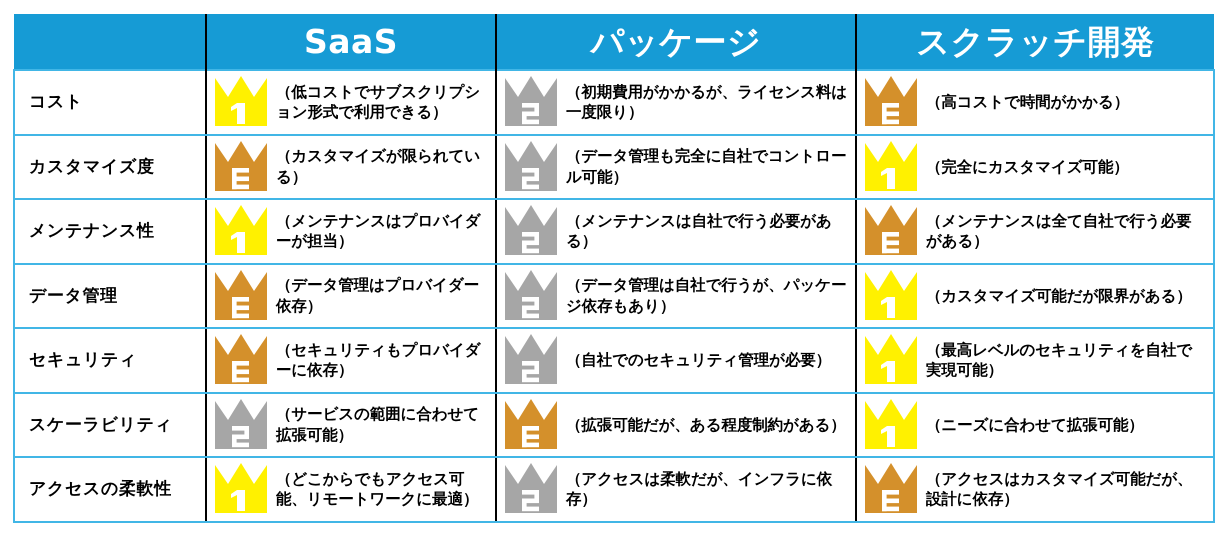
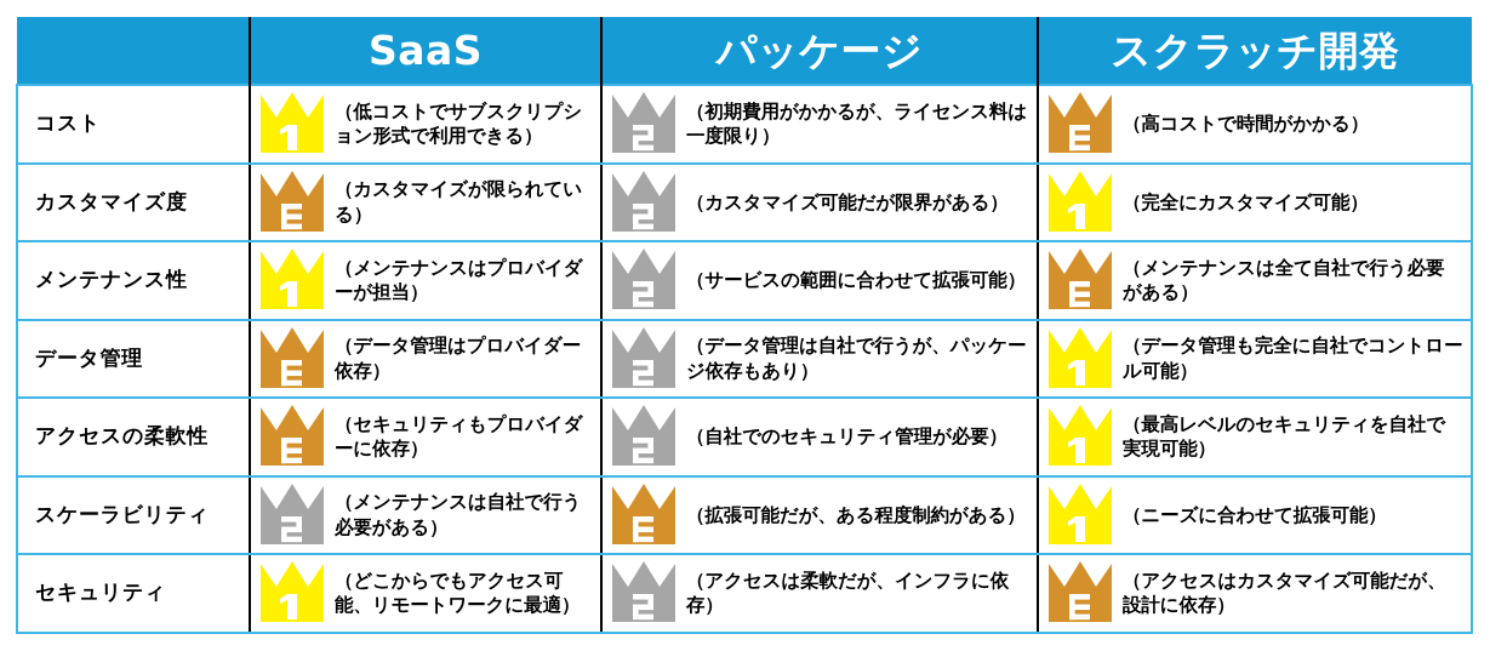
  	SaaS	パッケージ	スクラッチ開発
  コスト	（低コストでサブスクリプション形式で利用できる）	（初期費用がかかるが、ライセンス料は一度限り）	（高コストで時間がかかる）
- カスタマイズ度	（カスタマイズが限られている）	（データ管理も完全に自社でコントロール可能）	（完全にカスタマイズ可能）
+ カスタマイズ度	（カスタマイズが限られている）	（カスタマイズ可能だが限界がある）	（完全にカスタマイズ可能）
- メンテナンス性	（メンテナンスはプロバイダーが担当）	（メンテナンスは自社で行う必要がある）	（メンテナンスは全て自社で行う必要がある）
+ メンテナンス性	（メンテナンスはプロバイダーが担当）	（サービスの範囲に合わせて拡張可能）	（メンテナンスは全て自社で行う必要がある）
- データ管理	（データ管理はプロバイダー依存）	（データ管理は自社で行うが、パッケージ依存もあり）	（カスタマイズ可能だが限界がある）
+ データ管理	（データ管理はプロバイダー依存）	（データ管理は自社で行うが、パッケージ依存もあり）	（データ管理も完全に自社でコントロール可能）
- セキュリティ	（セキュリティもプロバイダーに依存）	（自社でのセキュリティ管理が必要）	（最高レベルのセキュリティを自社で実現可能）
+ アクセスの柔軟性	（セキュリティもプロバイダーに依存）	（自社でのセキュリティ管理が必要）	（最高レベルのセキュリティを自社で実現可能）
- スケーラビリティ	（サービスの範囲に合わせて拡張可能）	（拡張可能だが、ある程度制約がある）	（ニーズに合わせて拡張可能）
+ スケーラビリティ	（メンテナンスは自社で行う必要がある）	（拡張可能だが、ある程度制約がある）	（ニーズに合わせて拡張可能）
- アクセスの柔軟性	（どこからでもアクセス可能、リモートワークに最適）	（アクセスは柔軟だが、インフラに依存）	（アクセスはカスタマイズ可能だが、設計に依存）
+ セキュリティ	（どこからでもアクセス可能、リモートワークに最適）	（アクセスは柔軟だが、インフラに依存）	（アクセスはカスタマイズ可能だが、設計に依存）
